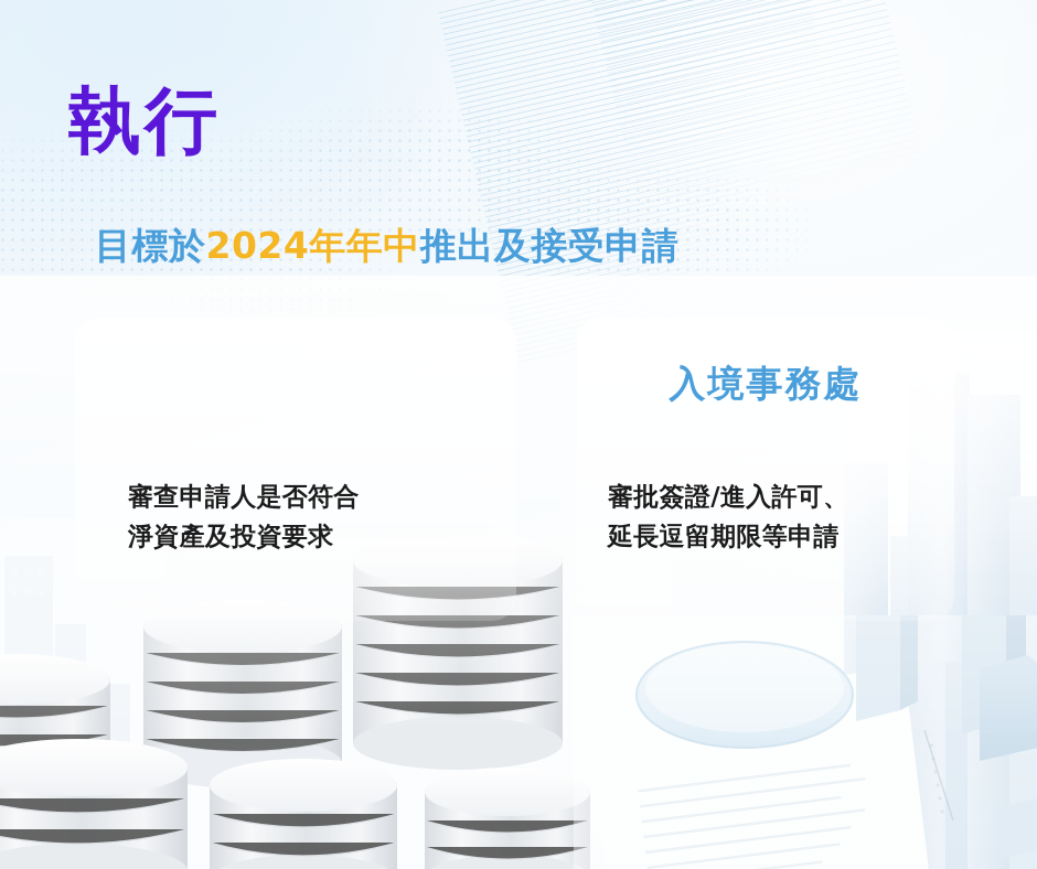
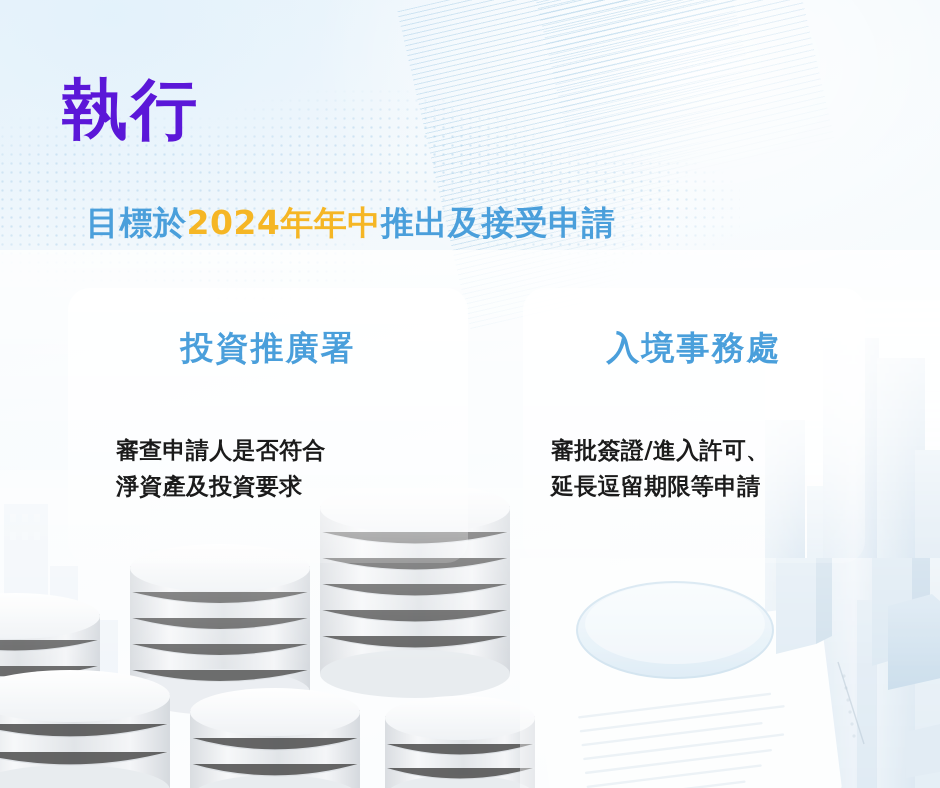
  執行
  目標於2024年年中推出及接受申請
+ 投資推廣署
  審查申請人是否符合
  淨資產及投資要求
  入境事務處
  審批簽證/進入許可、
  延長逗留期限等申請
